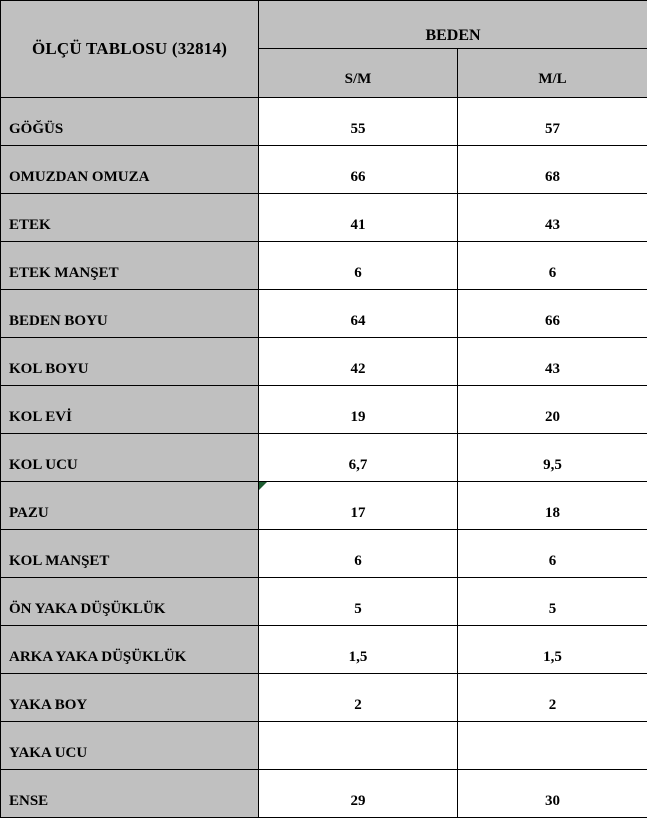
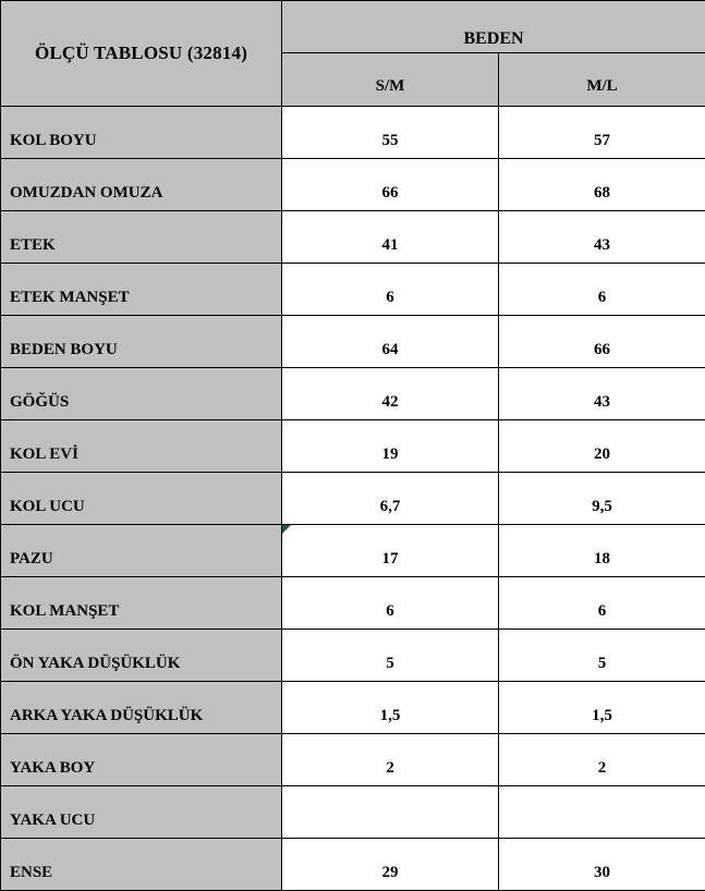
  ÖLÇÜ TABLOSU (32814)	BEDEN
  S/M	M/L
- GÖĞÜS	55	57
+ KOL BOYU	55	57
  OMUZDAN OMUZA	66	68
  ETEK	41	43
  ETEK MANŞET	6	6
  BEDEN BOYU	64	66
- KOL BOYU	42	43
+ GÖĞÜS	42	43
  KOL EVİ	19	20
  KOL UCU	6,7	9,5
  PAZU	17	18
  KOL MANŞET	6	6
  ÖN YAKA DÜŞÜKLÜK	5	5
  ARKA YAKA DÜŞÜKLÜK	1,5	1,5
  YAKA BOY	2	2
  YAKA UCU
  ENSE	29	30
